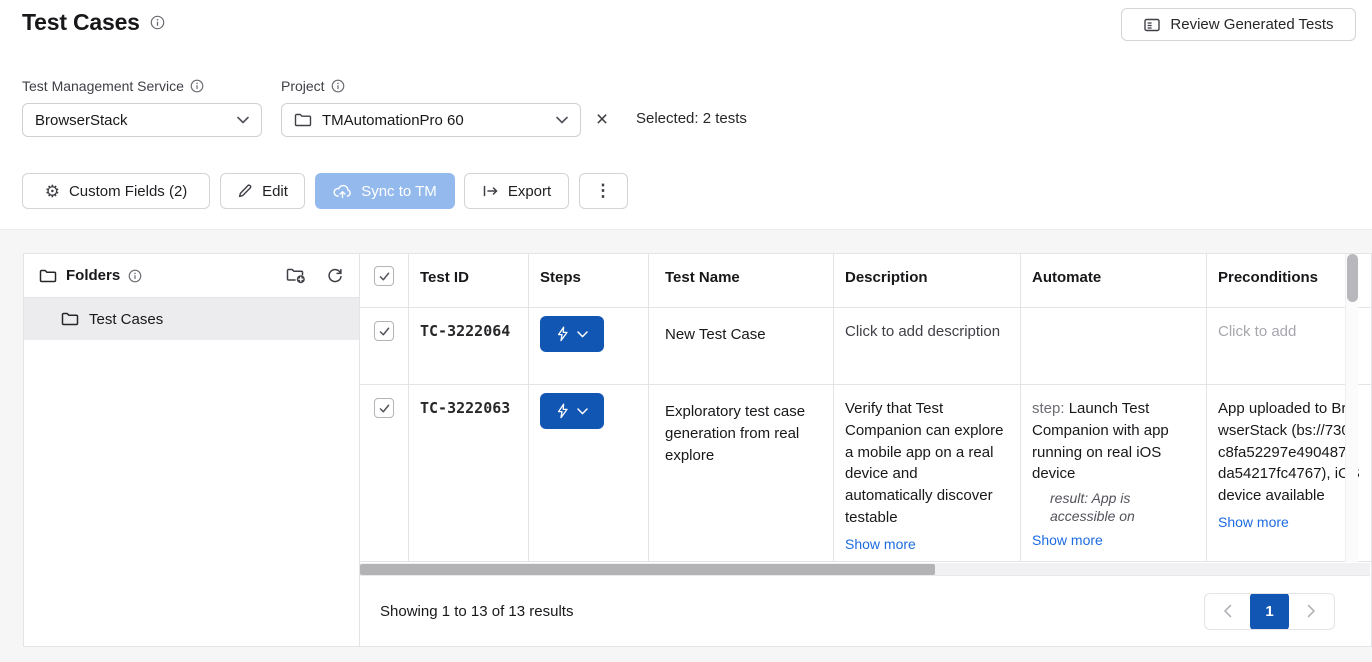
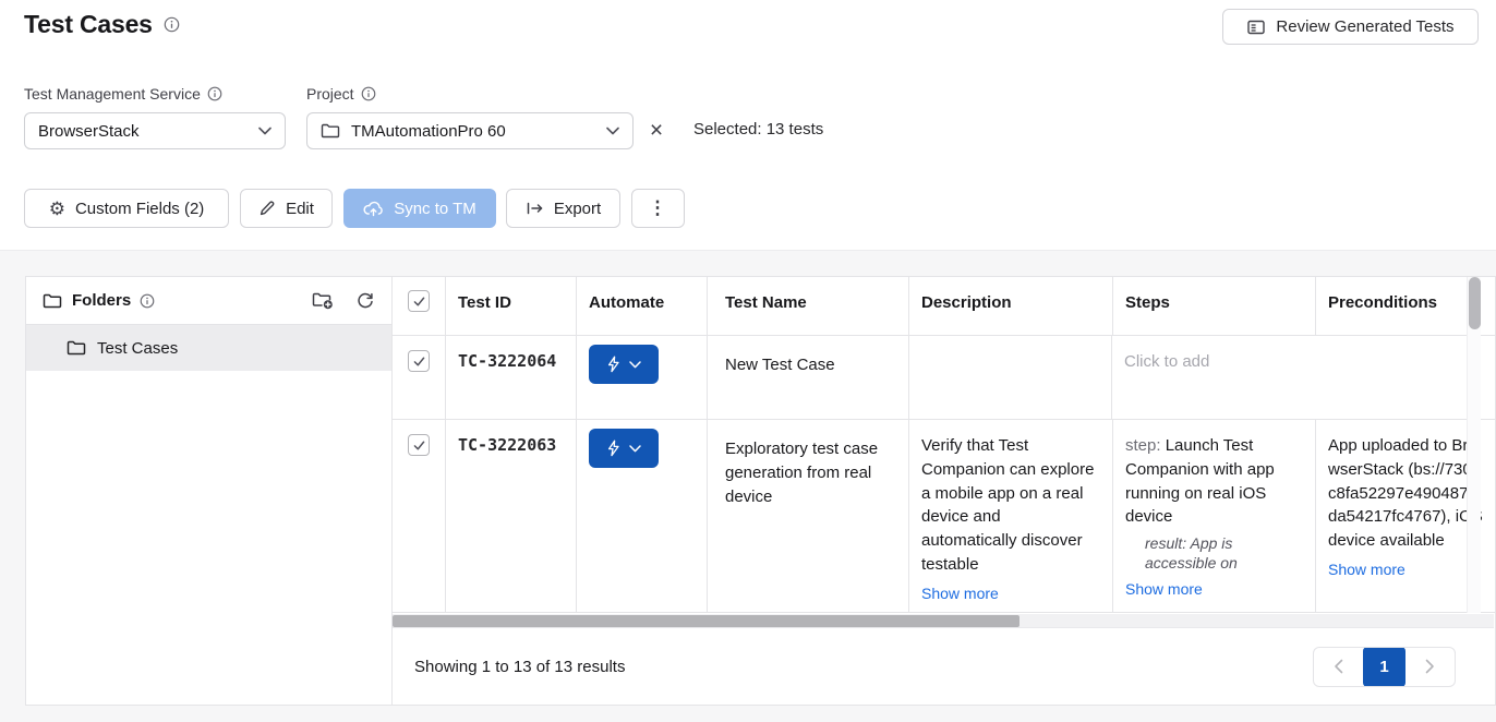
  Test Cases
  Review Generated Tests
  Test Management Service
  BrowserStack
  Project
  TMAutomationPro 60
  ×
- Selected: 2 tests
+ Selected: 13 tests
  ⚙
  Custom Fields (2)
  Edit
  Sync to TM
  Export
  ⋮
  Folders
  Test Cases
  Test ID
- Steps
+ Automate
  Test Name
  Description
- Automate
+ Steps
  Preconditions
  TC-3222064
  New Test Case
- Click to add description
  Click to add
  TC-3222063
- Exploratory test case generation from real explore
+ Exploratory test case generation from real device
  Verify that Test Companion can explore a mobile app on a real device and automatically discover testable
  Show more
  step: Launch Test Companion with app running on real iOS device
  result: App is accessible on
  Show more
  App uploaded to BrwserStack (bs://73c8fa52297e490487da54217fc4767), iO device available
  Show more
  Showing 1 to 13 of 13 results
  1
